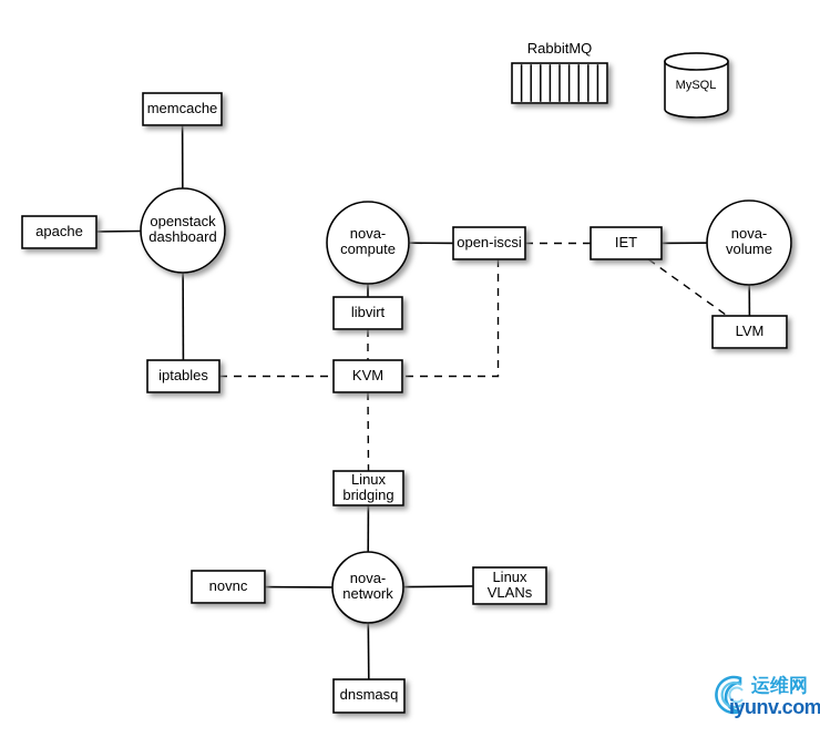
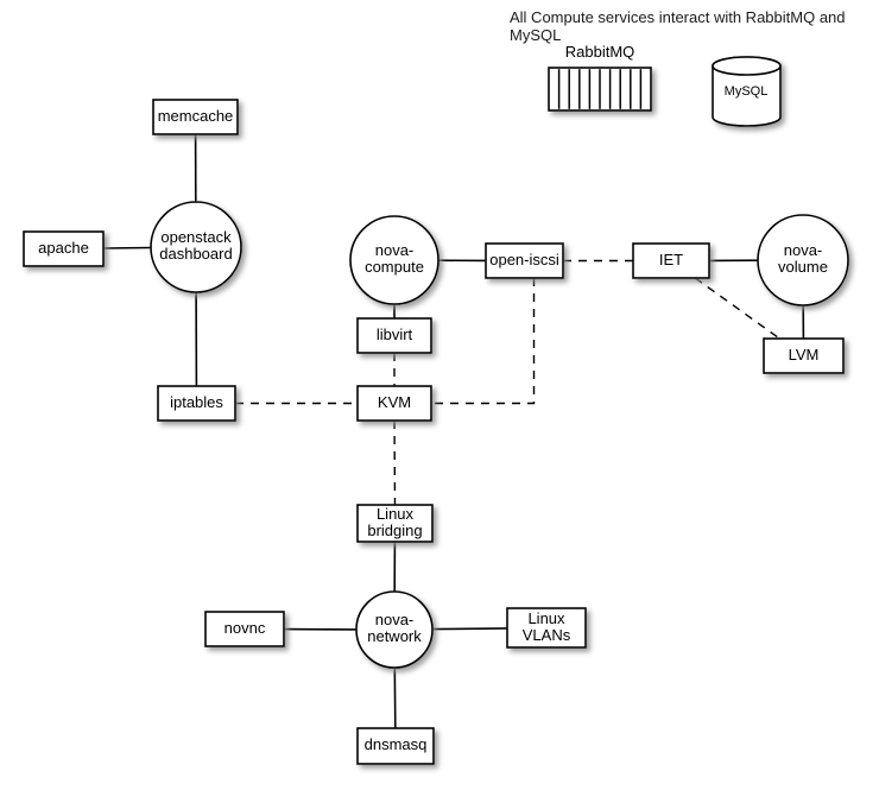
  memcache
  apache
  openstack
  dashboard
  iptables
  nova-
  compute
  libvirt
  KVM
  open-iscsi
  IET
  nova-
  volume
  LVM
  Linux
  bridging
  nova-
  network
  novnc
  Linux
  VLANs
  dnsmasq
+ All Compute services interact with RabbitMQ and MySQL
  RabbitMQ
  MySQL
- 运维网
- iyunv.com
